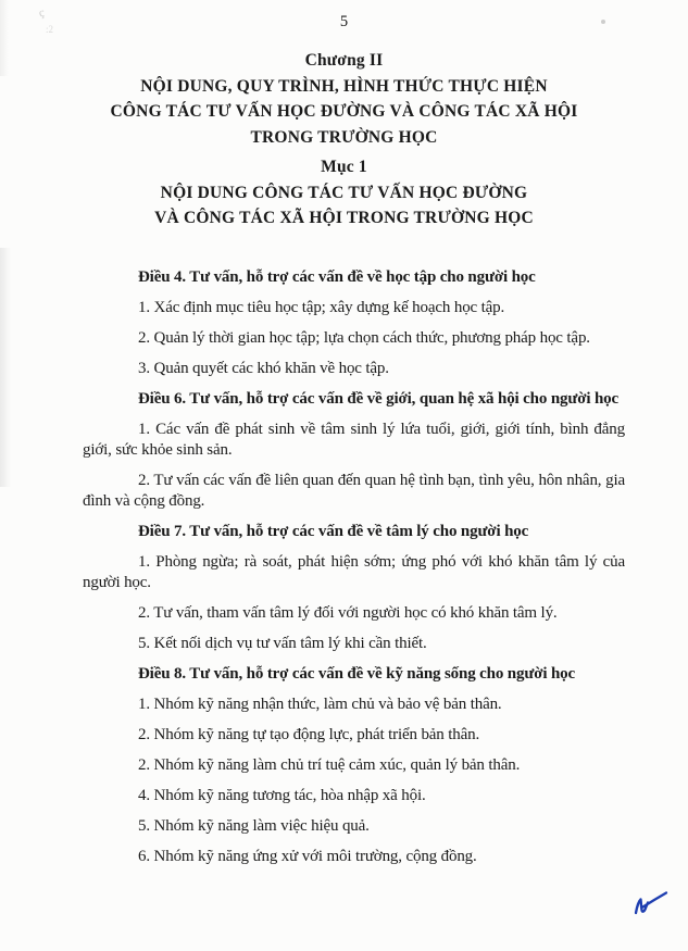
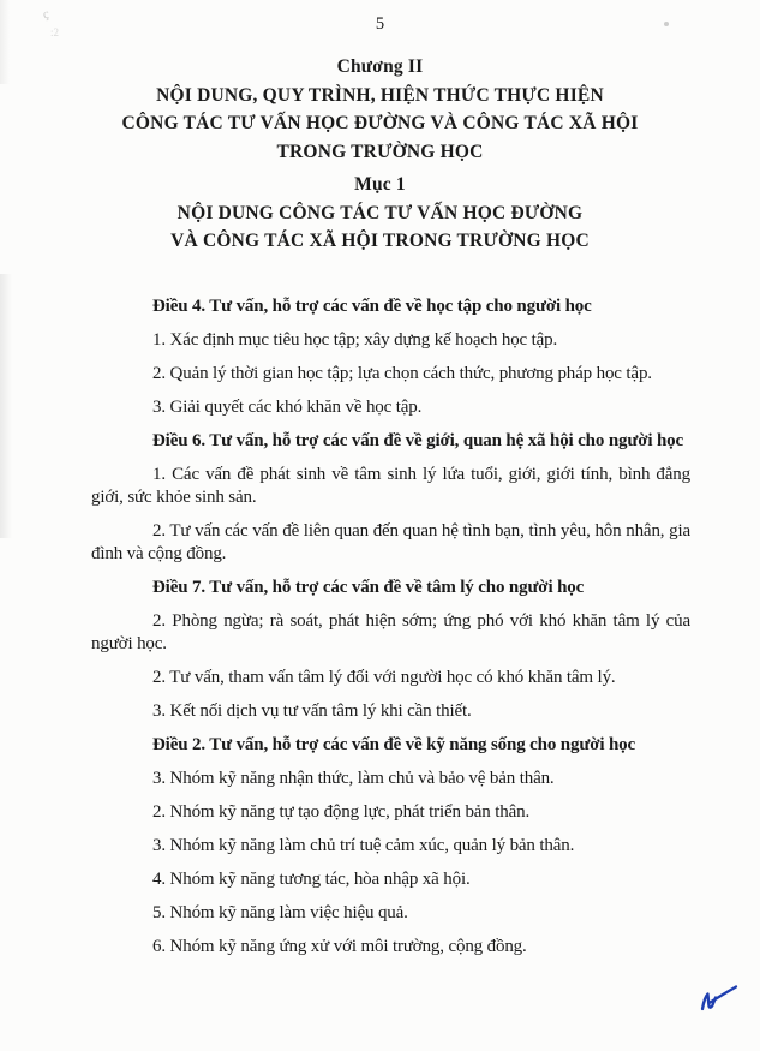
  :2
  5
  Chương II
- NỘI DUNG, QUY TRÌNH, HÌNH THỨC THỰC HIỆN
+ NỘI DUNG, QUY TRÌNH, HIỆN THỨC THỰC HIỆN
  CÔNG TÁC TƯ VẤN HỌC ĐƯỜNG VÀ CÔNG TÁC XÃ HỘI
  TRONG TRƯỜNG HỌC
  Mục 1
  NỘI DUNG CÔNG TÁC TƯ VẤN HỌC ĐƯỜNG
  VÀ CÔNG TÁC XÃ HỘI TRONG TRƯỜNG HỌC
  Điều 4. Tư vấn, hỗ trợ các vấn đề về học tập cho người học
  1. Xác định mục tiêu học tập; xây dựng kế hoạch học tập.
  2. Quản lý thời gian học tập; lựa chọn cách thức, phương pháp học tập.
- 3. Quản quyết các khó khăn về học tập.
+ 3. Giải quyết các khó khăn về học tập.
  Điều 6. Tư vấn, hỗ trợ các vấn đề về giới, quan hệ xã hội cho người học
  1. Các vấn đề phát sinh về tâm sinh lý lứa tuổi, giới, giới tính, bình đẳng giới, sức khỏe sinh sản.
  2. Tư vấn các vấn đề liên quan đến quan hệ tình bạn, tình yêu, hôn nhân, gia đình và cộng đồng.
  Điều 7. Tư vấn, hỗ trợ các vấn đề về tâm lý cho người học
- 1. Phòng ngừa; rà soát, phát hiện sớm; ứng phó với khó khăn tâm lý của người học.
+ 2. Phòng ngừa; rà soát, phát hiện sớm; ứng phó với khó khăn tâm lý của người học.
  2. Tư vấn, tham vấn tâm lý đối với người học có khó khăn tâm lý.
- 5. Kết nối dịch vụ tư vấn tâm lý khi cần thiết.
+ 3. Kết nối dịch vụ tư vấn tâm lý khi cần thiết.
- Điều 8. Tư vấn, hỗ trợ các vấn đề về kỹ năng sống cho người học
+ Điều 2. Tư vấn, hỗ trợ các vấn đề về kỹ năng sống cho người học
- 1. Nhóm kỹ năng nhận thức, làm chủ và bảo vệ bản thân.
+ 3. Nhóm kỹ năng nhận thức, làm chủ và bảo vệ bản thân.
  2. Nhóm kỹ năng tự tạo động lực, phát triển bản thân.
- 2. Nhóm kỹ năng làm chủ trí tuệ cảm xúc, quản lý bản thân.
+ 3. Nhóm kỹ năng làm chủ trí tuệ cảm xúc, quản lý bản thân.
  4. Nhóm kỹ năng tương tác, hòa nhập xã hội.
  5. Nhóm kỹ năng làm việc hiệu quả.
  6. Nhóm kỹ năng ứng xử với môi trường, cộng đồng.
